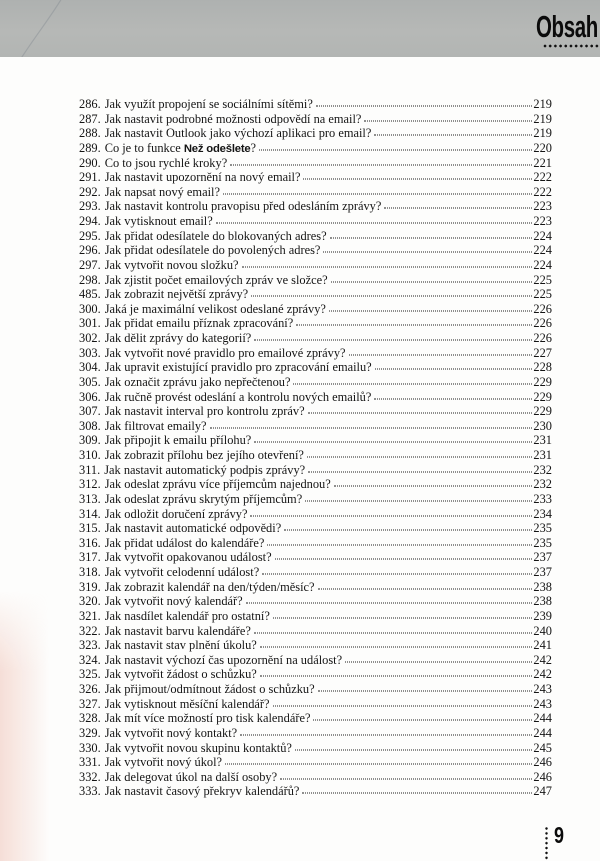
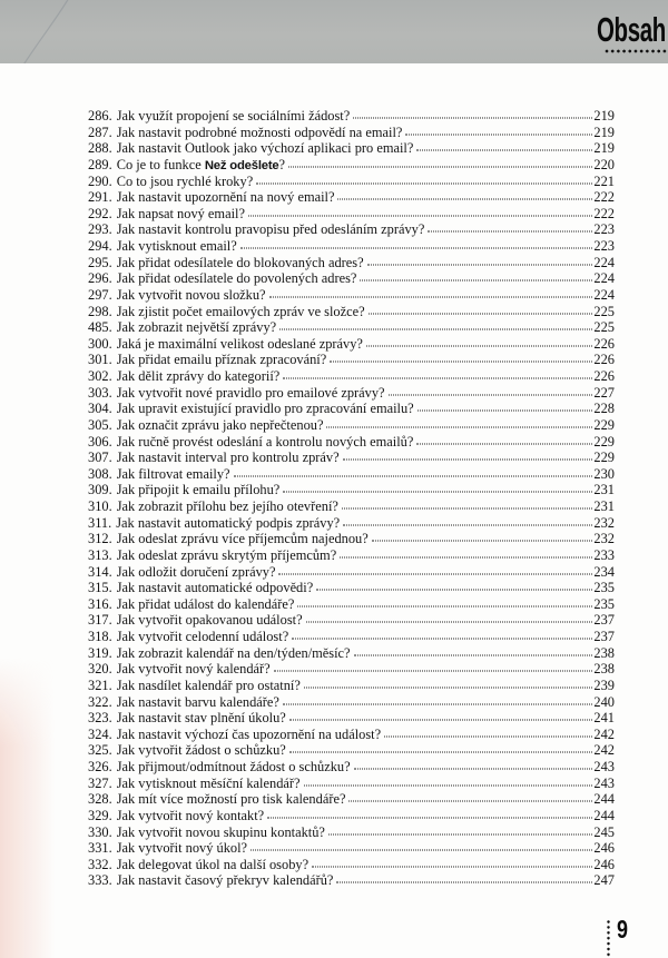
  Obsah
  286.
- Jak využít propojení se sociálními sítěmi?
+ Jak využít propojení se sociálními žádost?
  219
  287.
  Jak nastavit podrobné možnosti odpovědí na email?
  219
  288.
  Jak nastavit Outlook jako výchozí aplikaci pro email?
  219
  289.
  Co je to funkce Než odešlete?
  220
  290.
  Co to jsou rychlé kroky?
  221
  291.
  Jak nastavit upozornění na nový email?
  222
  292.
  Jak napsat nový email?
  222
  293.
  Jak nastavit kontrolu pravopisu před odesláním zprávy?
  223
  294.
  Jak vytisknout email?
  223
  295.
  Jak přidat odesílatele do blokovaných adres?
  224
  296.
  Jak přidat odesílatele do povolených adres?
  224
  297.
  Jak vytvořit novou složku?
  224
  298.
  Jak zjistit počet emailových zpráv ve složce?
  225
  485.
  Jak zobrazit největší zprávy?
  225
  300.
  Jaká je maximální velikost odeslané zprávy?
  226
  301.
  Jak přidat emailu příznak zpracování?
  226
  302.
  Jak dělit zprávy do kategorií?
  226
  303.
  Jak vytvořit nové pravidlo pro emailové zprávy?
  227
  304.
  Jak upravit existující pravidlo pro zpracování emailu?
  228
  305.
  Jak označit zprávu jako nepřečtenou?
  229
  306.
  Jak ručně provést odeslání a kontrolu nových emailů?
  229
  307.
  Jak nastavit interval pro kontrolu zpráv?
  229
  308.
  Jak filtrovat emaily?
  230
  309.
  Jak připojit k emailu přílohu?
  231
  310.
  Jak zobrazit přílohu bez jejího otevření?
  231
  311.
  Jak nastavit automatický podpis zprávy?
  232
  312.
  Jak odeslat zprávu více příjemcům najednou?
  232
  313.
  Jak odeslat zprávu skrytým příjemcům?
  233
  314.
  Jak odložit doručení zprávy?
  234
  315.
  Jak nastavit automatické odpovědi?
  235
  316.
  Jak přidat událost do kalendáře?
  235
  317.
  Jak vytvořit opakovanou událost?
  237
  318.
  Jak vytvořit celodenní událost?
  237
  319.
  Jak zobrazit kalendář na den/týden/měsíc?
  238
  320.
  Jak vytvořit nový kalendář?
  238
  321.
  Jak nasdílet kalendář pro ostatní?
  239
  322.
  Jak nastavit barvu kalendáře?
  240
  323.
  Jak nastavit stav plnění úkolu?
  241
  324.
  Jak nastavit výchozí čas upozornění na událost?
  242
  325.
  Jak vytvořit žádost o schůzku?
  242
  326.
  Jak přijmout/odmítnout žádost o schůzku?
  243
  327.
  Jak vytisknout měsíční kalendář?
  243
  328.
  Jak mít více možností pro tisk kalendáře?
  244
  329.
  Jak vytvořit nový kontakt?
  244
  330.
  Jak vytvořit novou skupinu kontaktů?
  245
  331.
  Jak vytvořit nový úkol?
  246
  332.
  Jak delegovat úkol na další osoby?
  246
  333.
  Jak nastavit časový překryv kalendářů?
  247
  9
